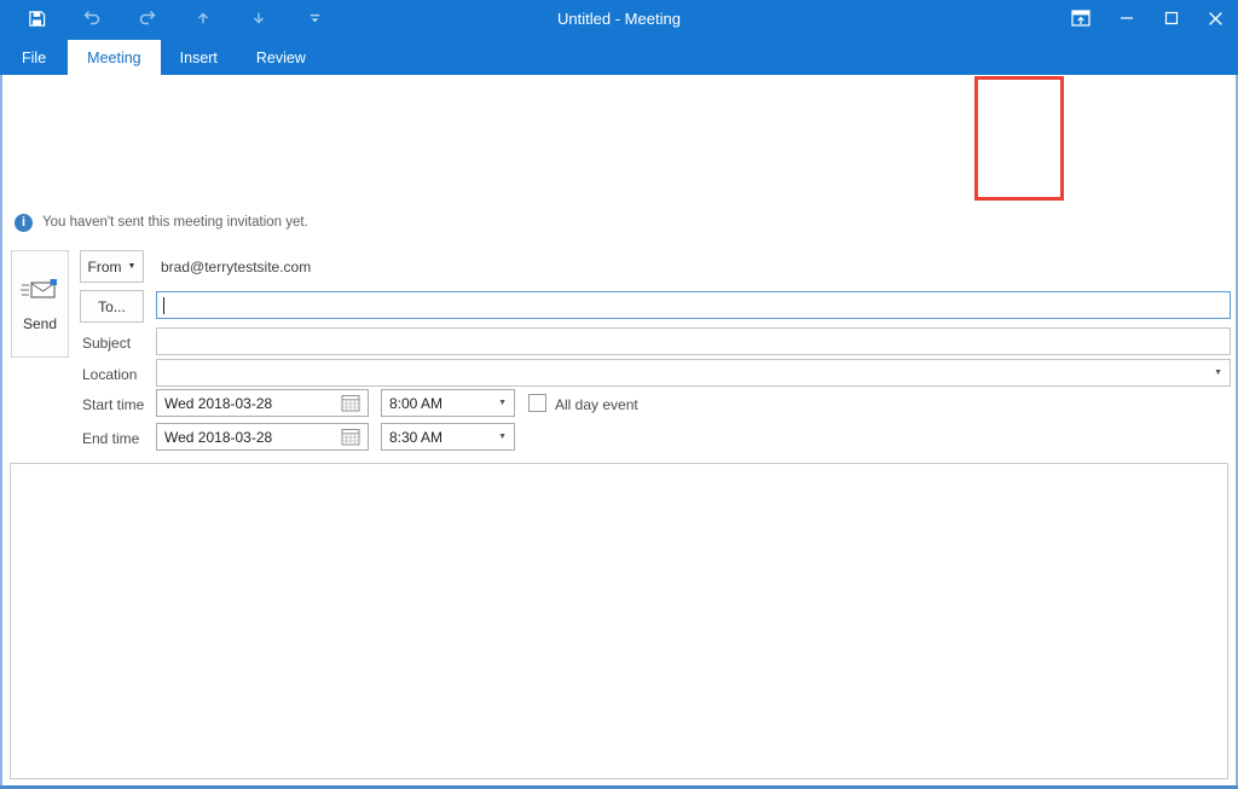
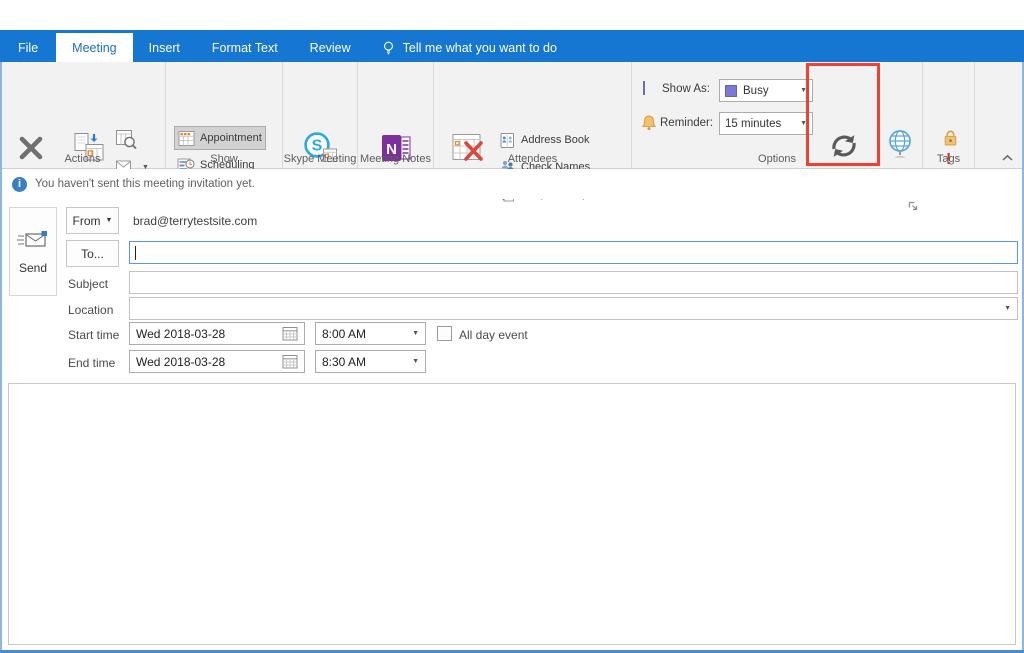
- Untitled - Meeting
  File
  Meeting
  Insert
+ Format Text
  Review
+ Tell me what you want to do
+ Actions
+ Appointment
+ Scheduling
+ Show
+ S
+ Skype Meeting
+ N
+ Meeting Notes
+ Address Book
+ Check Names
+ Attendees
+ Show As:
+ Busy
+ Reminder:
+ 15 minutes
+ Options
+ Tags
  You haven't sent this meeting invitation yet.
  Send
  From
  brad@terrytestsite.com
  To...
  Subject
  Location
  Start time
  Wed 2018-03-28
  8:00 AM
  All day event
  End time
  Wed 2018-03-28
  8:30 AM
